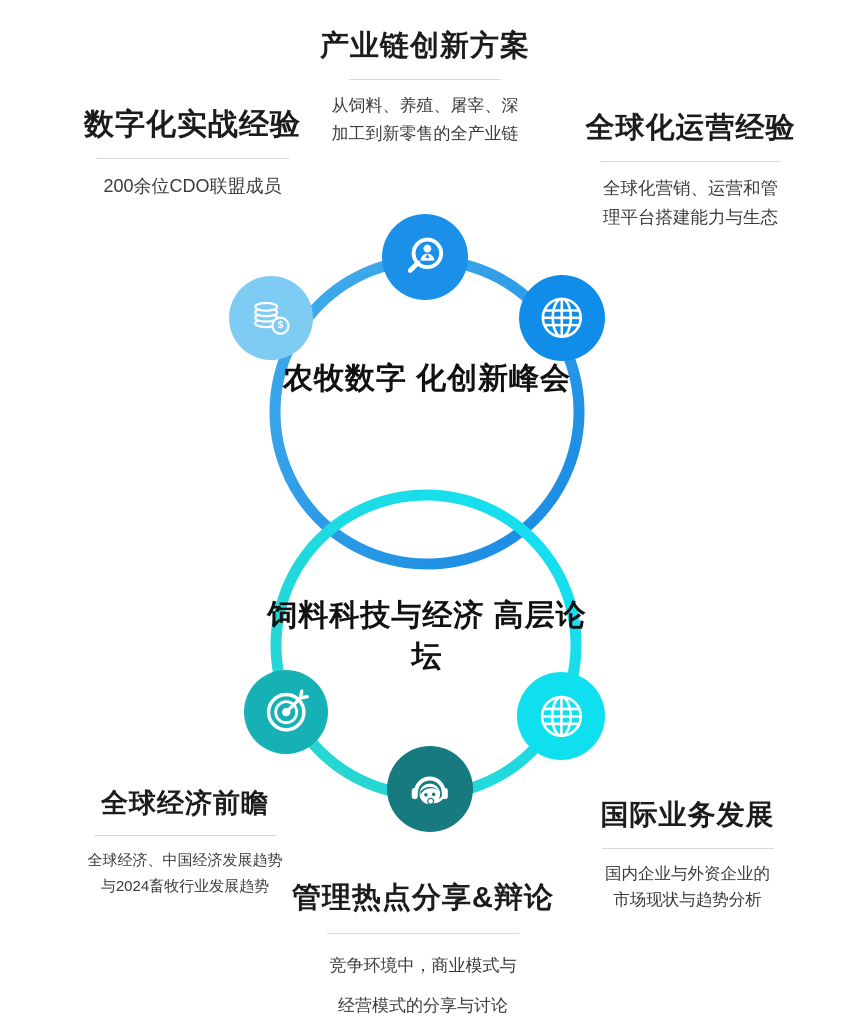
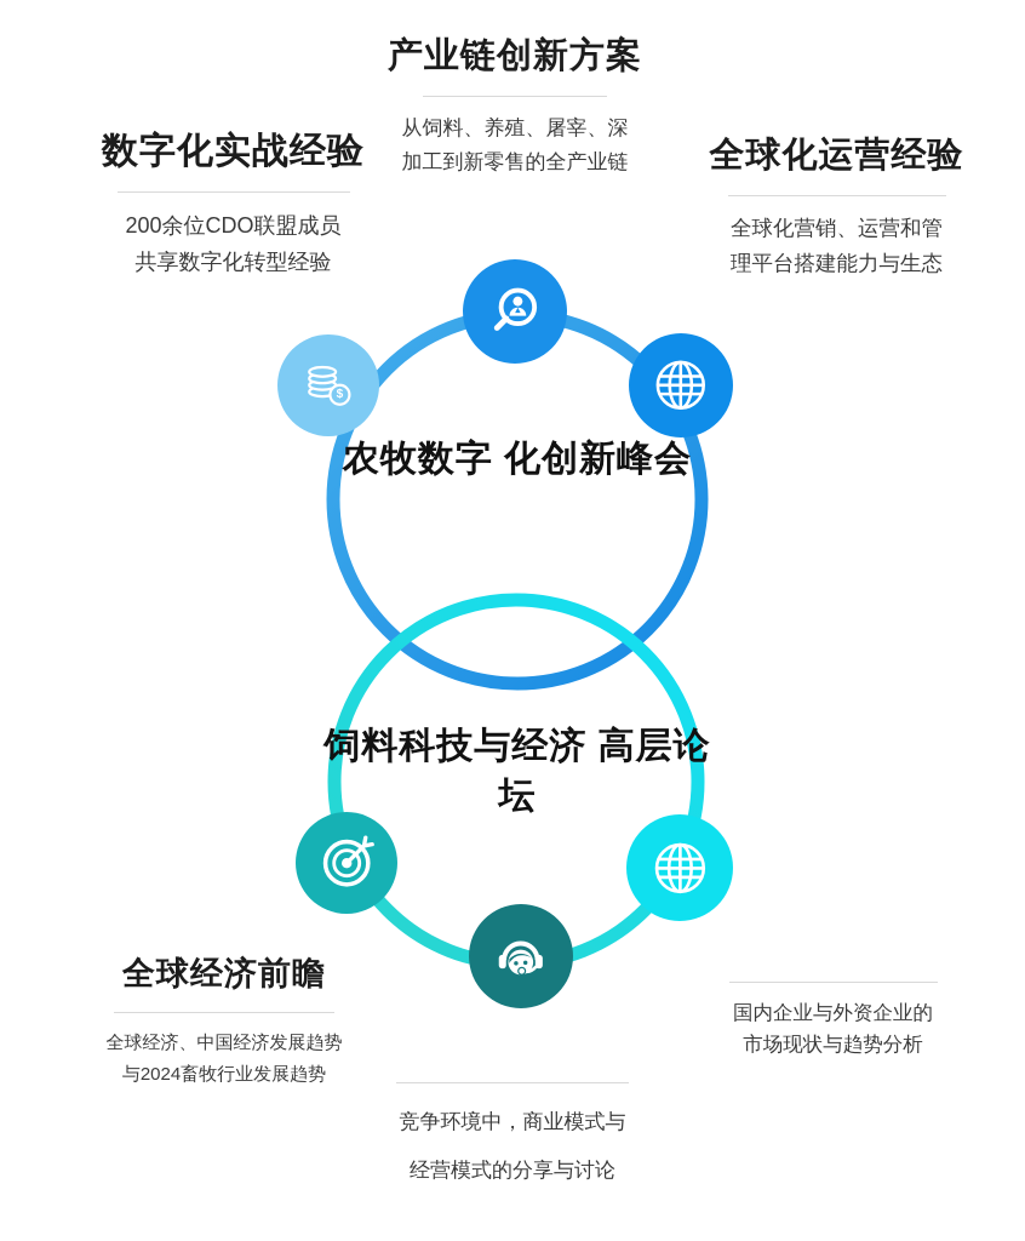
  $
  农牧数字 化创新峰会
  饲料科技与经济 高层论坛
  产业链创新方案
  从饲料、养殖、屠宰、深
  加工到新零售的全产业链
  数字化实战经验
  200余位CDO联盟成员
+ 共享数字化转型经验
  全球化运营经验
  全球化营销、运营和管
  理平台搭建能力与生态
  全球经济前瞻
  全球经济、中国经济发展趋势
  与2024畜牧行业发展趋势
- 国际业务发展
  国内企业与外资企业的
  市场现状与趋势分析
- 管理热点分享&辩论
  竞争环境中，商业模式与
  经营模式的分享与讨论
